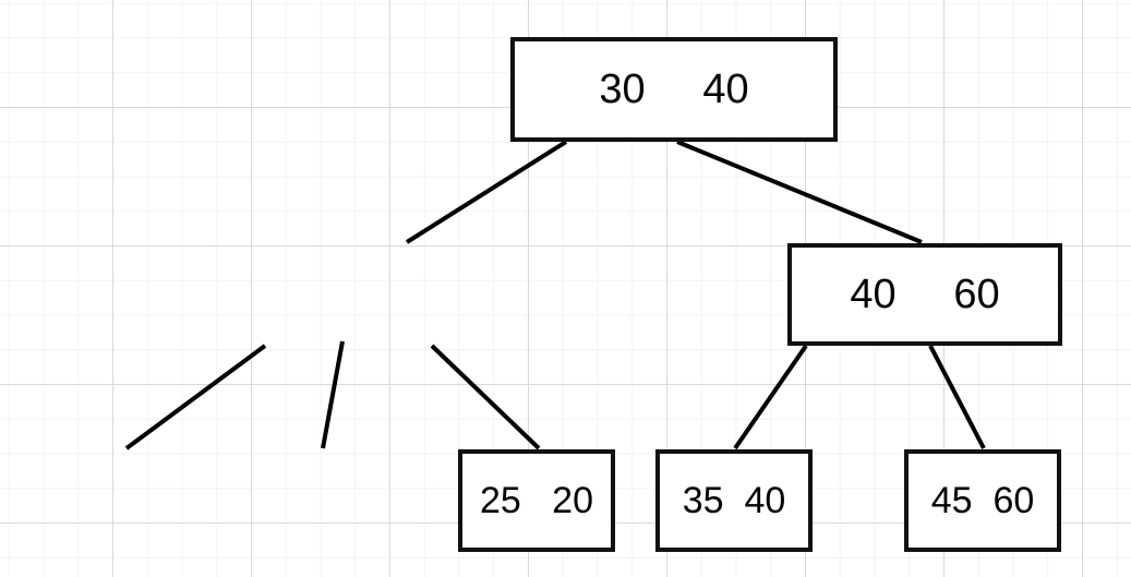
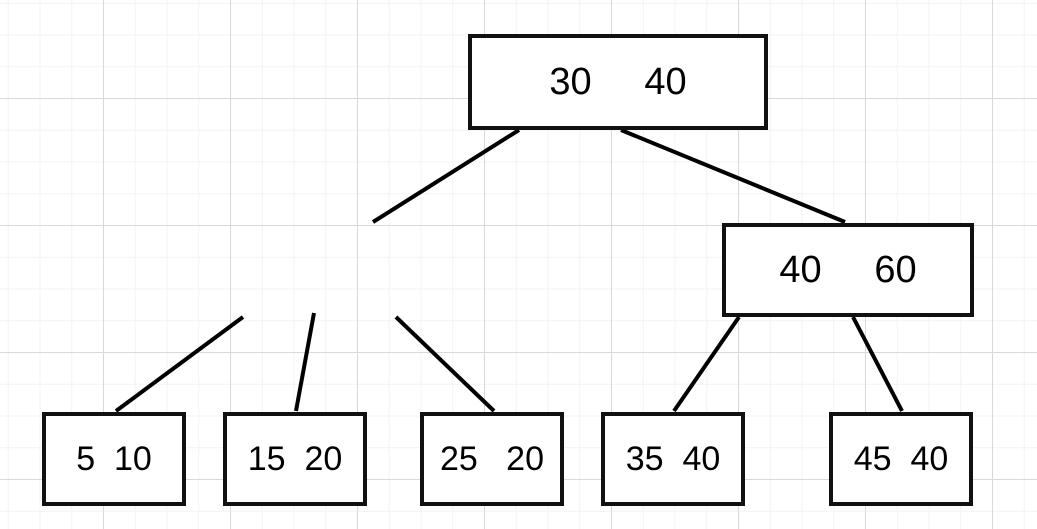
  30 40
  40 60
+ 5 10
+ 15 20
  25 20
  35 40
- 45 60
+ 45 40
